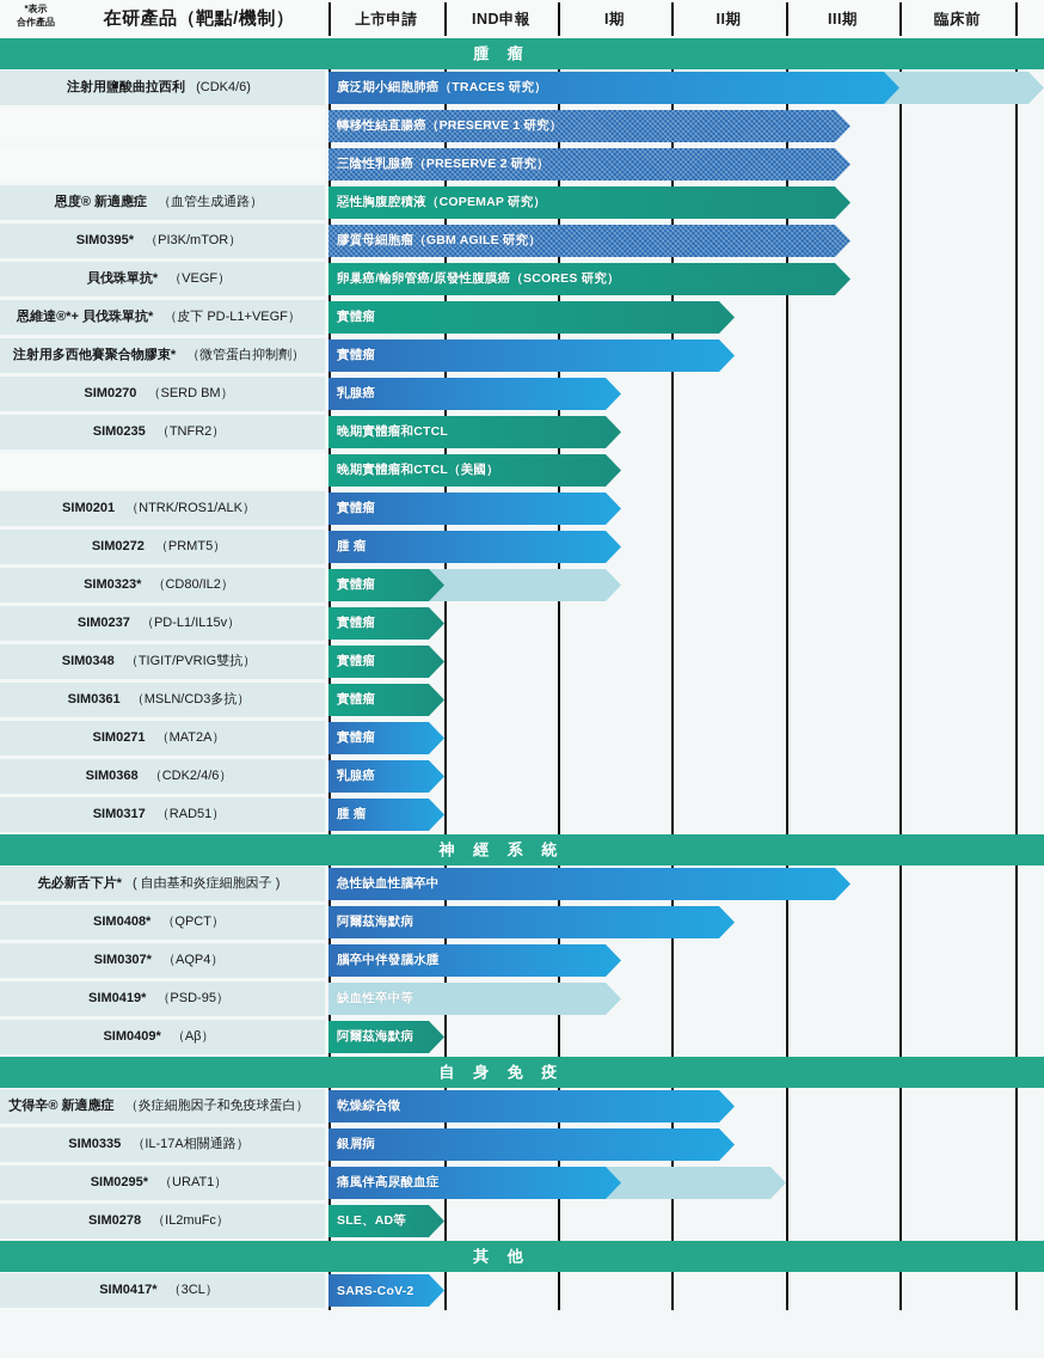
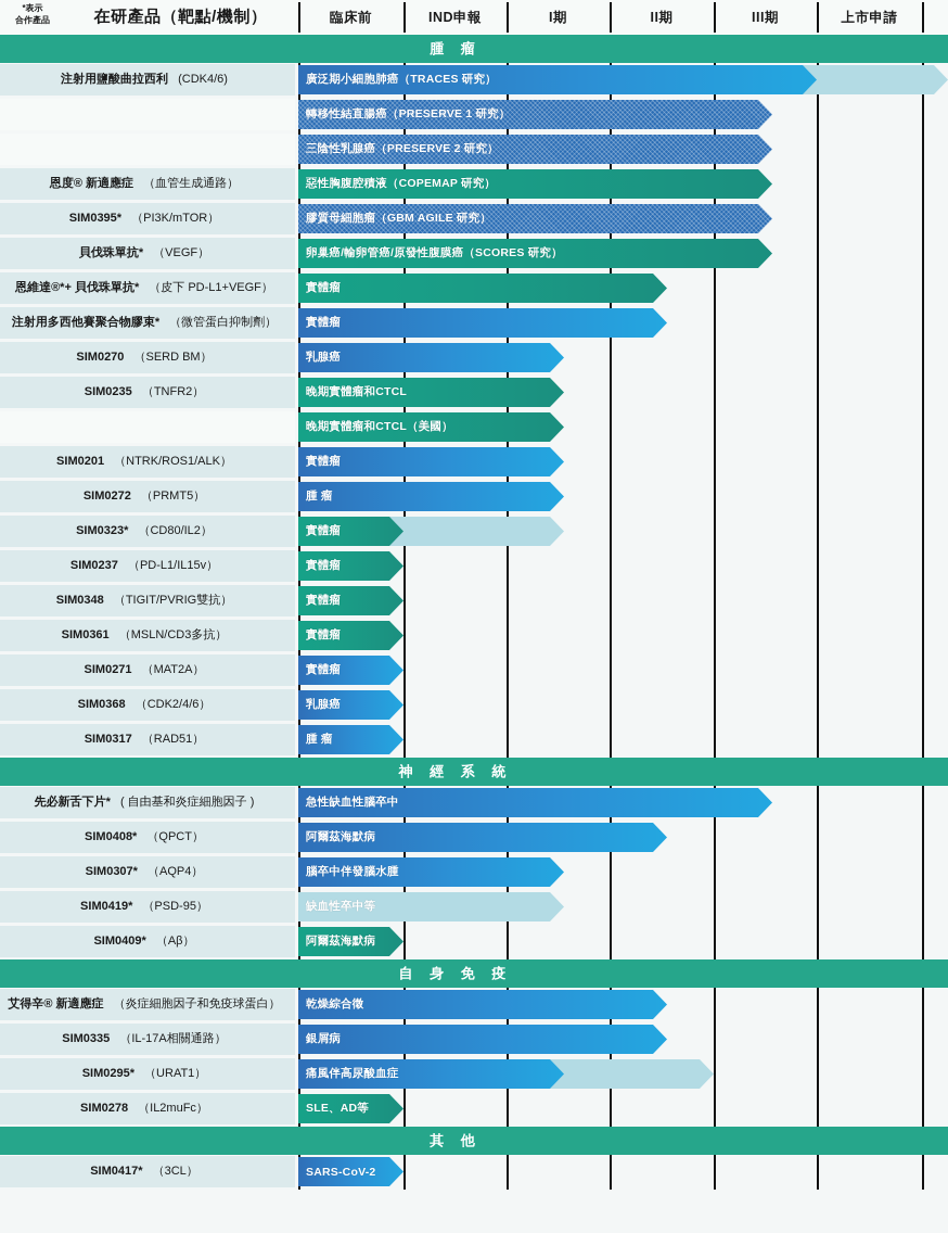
  *表示
  合作產品
  在研產品（靶點/機制）
- 上市申請
+ 臨床前
  IND申報
  I期
  II期
  III期
- 臨床前
+ 上市申請
  注射用鹽酸曲拉西利 (CDK4/6)
  恩度® 新適應症 （血管生成通路）
  SIM0395* （PI3K/mTOR）
  貝伐珠單抗* （VEGF）
  恩維達®*+ 貝伐珠單抗* （皮下 PD-L1+VEGF）
  注射用多西他賽聚合物膠束* （微管蛋白抑制劑）
  SIM0270 （SERD BM）
  SIM0235 （TNFR2）
  SIM0201 （NTRK/ROS1/ALK）
  SIM0272 （PRMT5）
  SIM0323* （CD80/IL2）
  SIM0237 （PD-L1/IL15v）
  SIM0348 （TIGIT/PVRIG雙抗）
  SIM0361 （MSLN/CD3多抗）
  SIM0271 （MAT2A）
  SIM0368 （CDK2/4/6）
  SIM0317 （RAD51）
  先必新舌下片* ( 自由基和炎症細胞因子 )
  SIM0408* （QPCT）
  SIM0307* （AQP4）
  SIM0419* （PSD-95）
  SIM0409* （Aβ）
  艾得辛® 新適應症 （炎症細胞因子和免疫球蛋白）
  SIM0335 （IL-17A相關通路）
  SIM0295* （URAT1）
  SIM0278 （IL2muFc）
  SIM0417* （3CL）
  廣泛期小細胞肺癌（TRACES 研究）
  轉移性結直腸癌（PRESERVE 1 研究）
  三陰性乳腺癌（PRESERVE 2 研究）
  惡性胸腹腔積液（COPEMAP 研究）
  膠質母細胞瘤（GBM AGILE 研究）
  卵巢癌/輸卵管癌/原發性腹膜癌（SCORES 研究）
  實體瘤
  實體瘤
  乳腺癌
  晚期實體瘤和CTCL
  晚期實體瘤和CTCL（美國）
  實體瘤
  腫 瘤
  實體瘤
  實體瘤
  實體瘤
  實體瘤
  實體瘤
  乳腺癌
  腫 瘤
  急性缺血性腦卒中
  阿爾茲海默病
  腦卒中伴發腦水腫
  缺血性卒中等
  阿爾茲海默病
  乾燥綜合徵
  銀屑病
  痛風伴高尿酸血症
  SLE、AD等
  SARS-CoV-2
  腫 瘤
  神 經 系 統
  自 身 免 疫
  其 他
